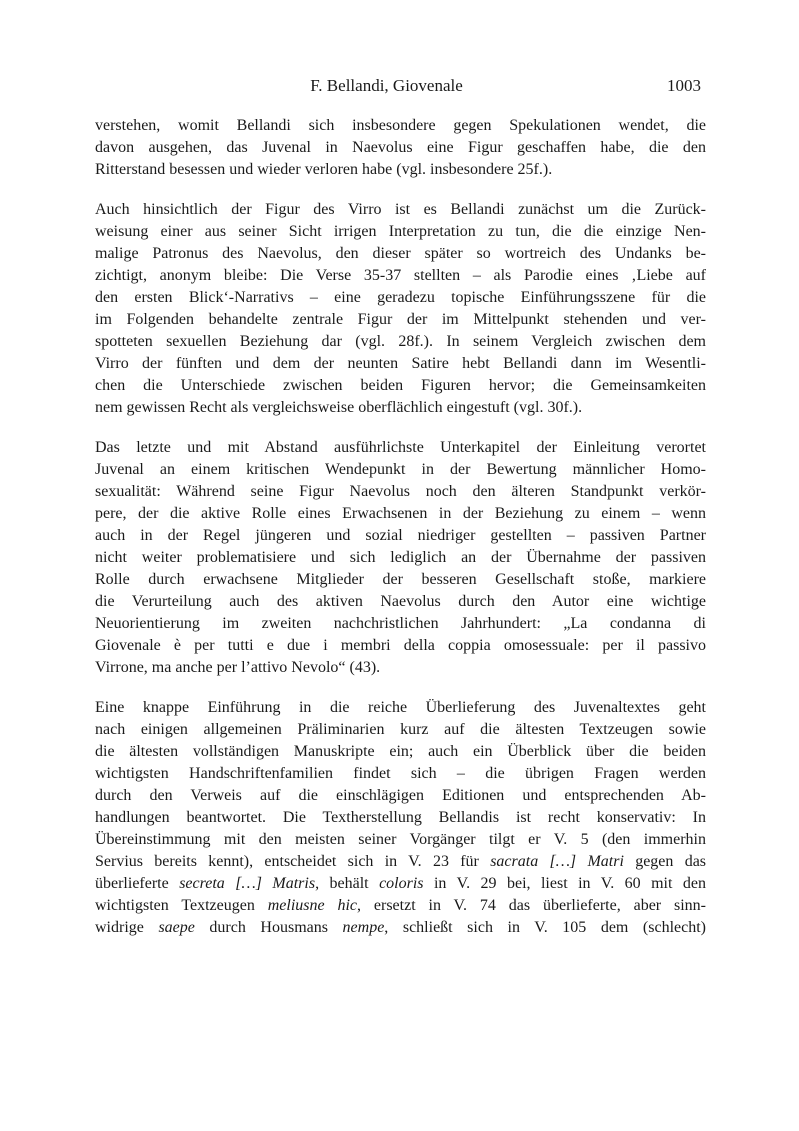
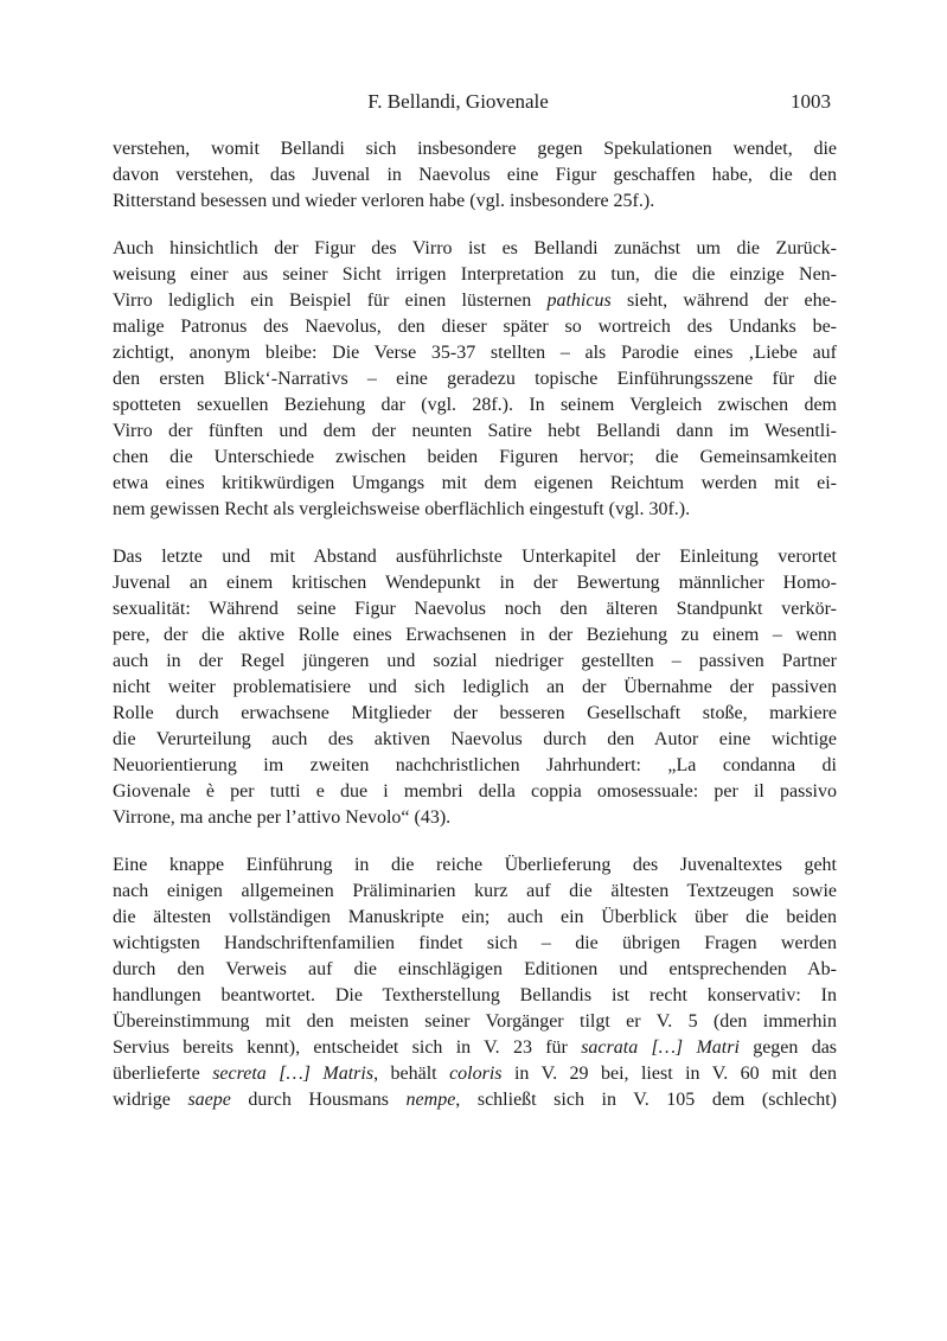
  F. Bellandi, Giovenale
  1003
  verstehen, womit Bellandi sich insbesondere gegen Spekulationen wendet, die
- davon ausgehen, das Juvenal in Naevolus eine Figur geschaffen habe, die den
+ davon verstehen, das Juvenal in Naevolus eine Figur geschaffen habe, die den
  Ritterstand besessen und wieder verloren habe (vgl. insbesondere 25f.).
  Auch hinsichtlich der Figur des Virro ist es Bellandi zunächst um die Zurück-
  weisung einer aus seiner Sicht irrigen Interpretation zu tun, die die einzige Nen-
+ Virro lediglich ein Beispiel für einen lüsternen pathicus sieht, während der ehe-
  malige Patronus des Naevolus, den dieser später so wortreich des Undanks be-
  zichtigt, anonym bleibe: Die Verse 35-37 stellten – als Parodie eines ‚Liebe auf
  den ersten Blick‘-Narrativs – eine geradezu topische Einführungsszene für die
- im Folgenden behandelte zentrale Figur der im Mittelpunkt stehenden und ver-
  spotteten sexuellen Beziehung dar (vgl. 28f.). In seinem Vergleich zwischen dem
  Virro der fünften und dem der neunten Satire hebt Bellandi dann im Wesentli-
  chen die Unterschiede zwischen beiden Figuren hervor; die Gemeinsamkeiten
+ etwa eines kritikwürdigen Umgangs mit dem eigenen Reichtum werden mit ei-
  nem gewissen Recht als vergleichsweise oberflächlich eingestuft (vgl. 30f.).
  Das letzte und mit Abstand ausführlichste Unterkapitel der Einleitung verortet
  Juvenal an einem kritischen Wendepunkt in der Bewertung männlicher Homo-
  sexualität: Während seine Figur Naevolus noch den älteren Standpunkt verkör-
  pere, der die aktive Rolle eines Erwachsenen in der Beziehung zu einem – wenn
  auch in der Regel jüngeren und sozial niedriger gestellten – passiven Partner
  nicht weiter problematisiere und sich lediglich an der Übernahme der passiven
  Rolle durch erwachsene Mitglieder der besseren Gesellschaft stoße, markiere
  die Verurteilung auch des aktiven Naevolus durch den Autor eine wichtige
  Neuorientierung im zweiten nachchristlichen Jahrhundert: „La condanna di
  Giovenale è per tutti e due i membri della coppia omosessuale: per il passivo
  Virrone, ma anche per l’attivo Nevolo“ (43).
  Eine knappe Einführung in die reiche Überlieferung des Juvenaltextes geht
  nach einigen allgemeinen Präliminarien kurz auf die ältesten Textzeugen sowie
  die ältesten vollständigen Manuskripte ein; auch ein Überblick über die beiden
  wichtigsten Handschriftenfamilien findet sich – die übrigen Fragen werden
  durch den Verweis auf die einschlägigen Editionen und entsprechenden Ab-
  handlungen beantwortet. Die Textherstellung Bellandis ist recht konservativ: In
  Übereinstimmung mit den meisten seiner Vorgänger tilgt er V. 5 (den immerhin
  Servius bereits kennt), entscheidet sich in V. 23 für sacrata […] Matri gegen das
  überlieferte secreta […] Matris, behält coloris in V. 29 bei, liest in V. 60 mit den
- wichtigsten Textzeugen meliusne hic, ersetzt in V. 74 das überlieferte, aber sinn-
  widrige saepe durch Housmans nempe, schließt sich in V. 105 dem (schlecht)
